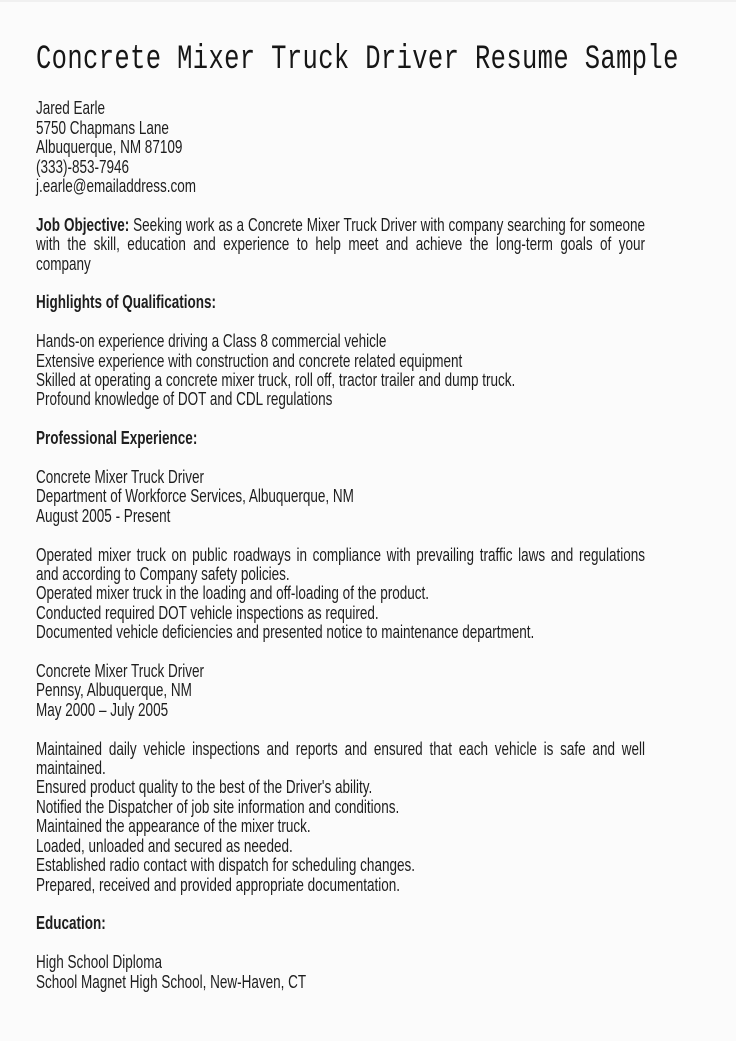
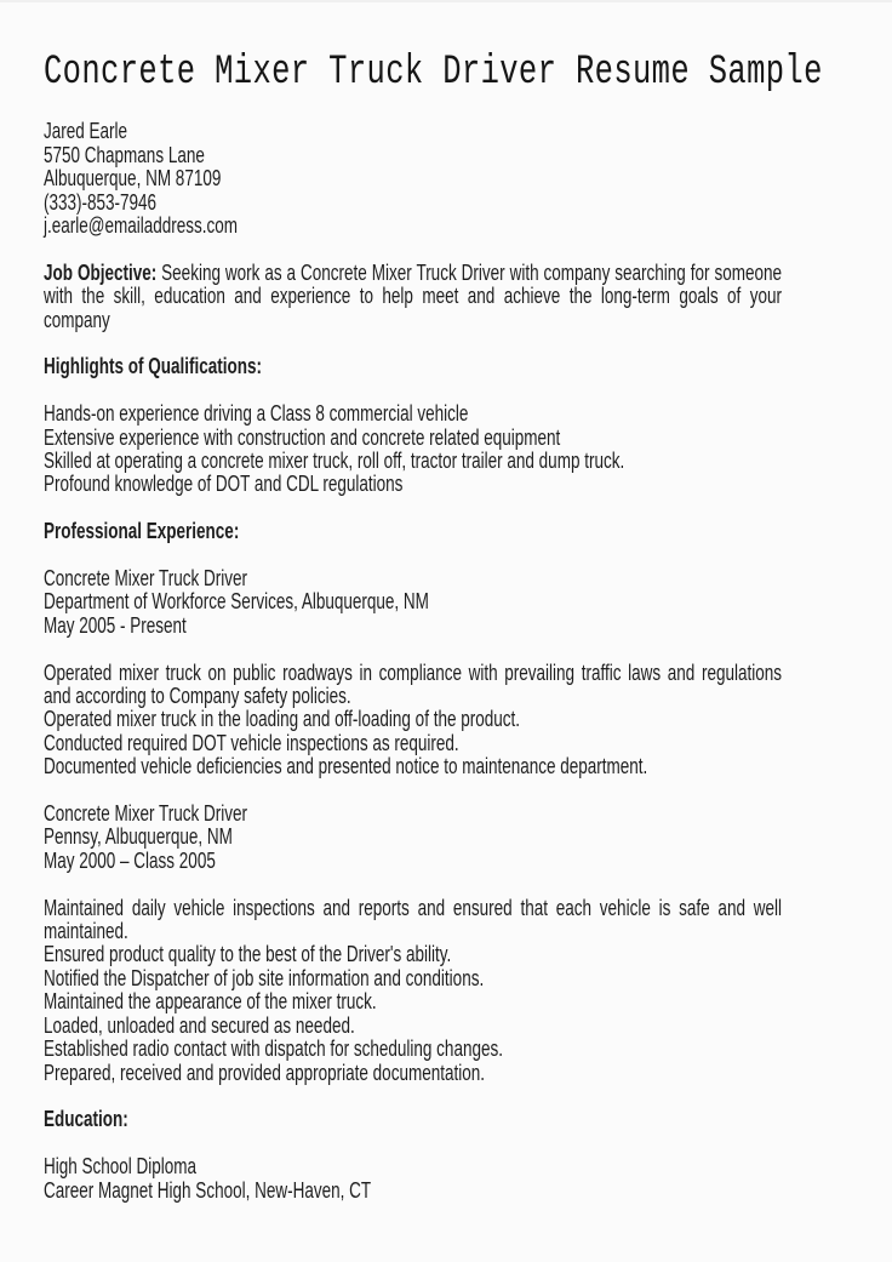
  Concrete Mixer Truck Driver Resume Sample
  Jared Earle
  5750 Chapmans Lane
  Albuquerque, NM 87109
  (333)-853-7946
  j.earle@emailaddress.com
  Job Objective: Seeking work as a Concrete Mixer Truck Driver with company searching for someone with the skill, education and experience to help meet and achieve the long-term goals of your company
  Highlights of Qualifications:
  Hands-on experience driving a Class 8 commercial vehicle
  Extensive experience with construction and concrete related equipment
  Skilled at operating a concrete mixer truck, roll off, tractor trailer and dump truck.
  Profound knowledge of DOT and CDL regulations
  Professional Experience:
  Concrete Mixer Truck Driver
  Department of Workforce Services, Albuquerque, NM
- August 2005 - Present
+ May 2005 - Present
  Operated mixer truck on public roadways in compliance with prevailing traffic laws and regulations and according to Company safety policies.
  Operated mixer truck in the loading and off-loading of the product.
  Conducted required DOT vehicle inspections as required.
  Documented vehicle deficiencies and presented notice to maintenance department.
  Concrete Mixer Truck Driver
  Pennsy, Albuquerque, NM
- May 2000 – July 2005
+ May 2000 – Class 2005
  Maintained daily vehicle inspections and reports and ensured that each vehicle is safe and well maintained.
  Ensured product quality to the best of the Driver's ability.
  Notified the Dispatcher of job site information and conditions.
  Maintained the appearance of the mixer truck.
  Loaded, unloaded and secured as needed.
  Established radio contact with dispatch for scheduling changes.
  Prepared, received and provided appropriate documentation.
  Education:
  High School Diploma
- School Magnet High School, New-Haven, CT
+ Career Magnet High School, New-Haven, CT
